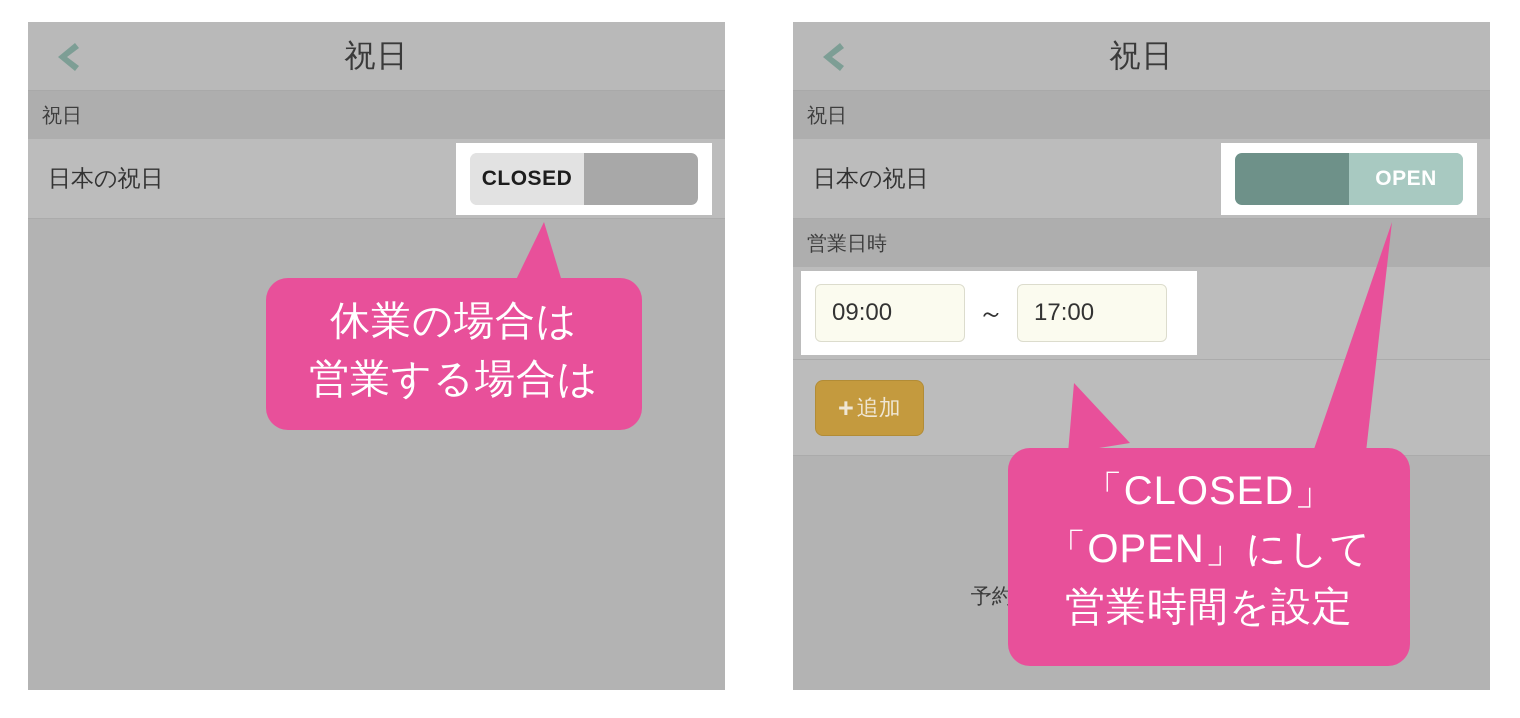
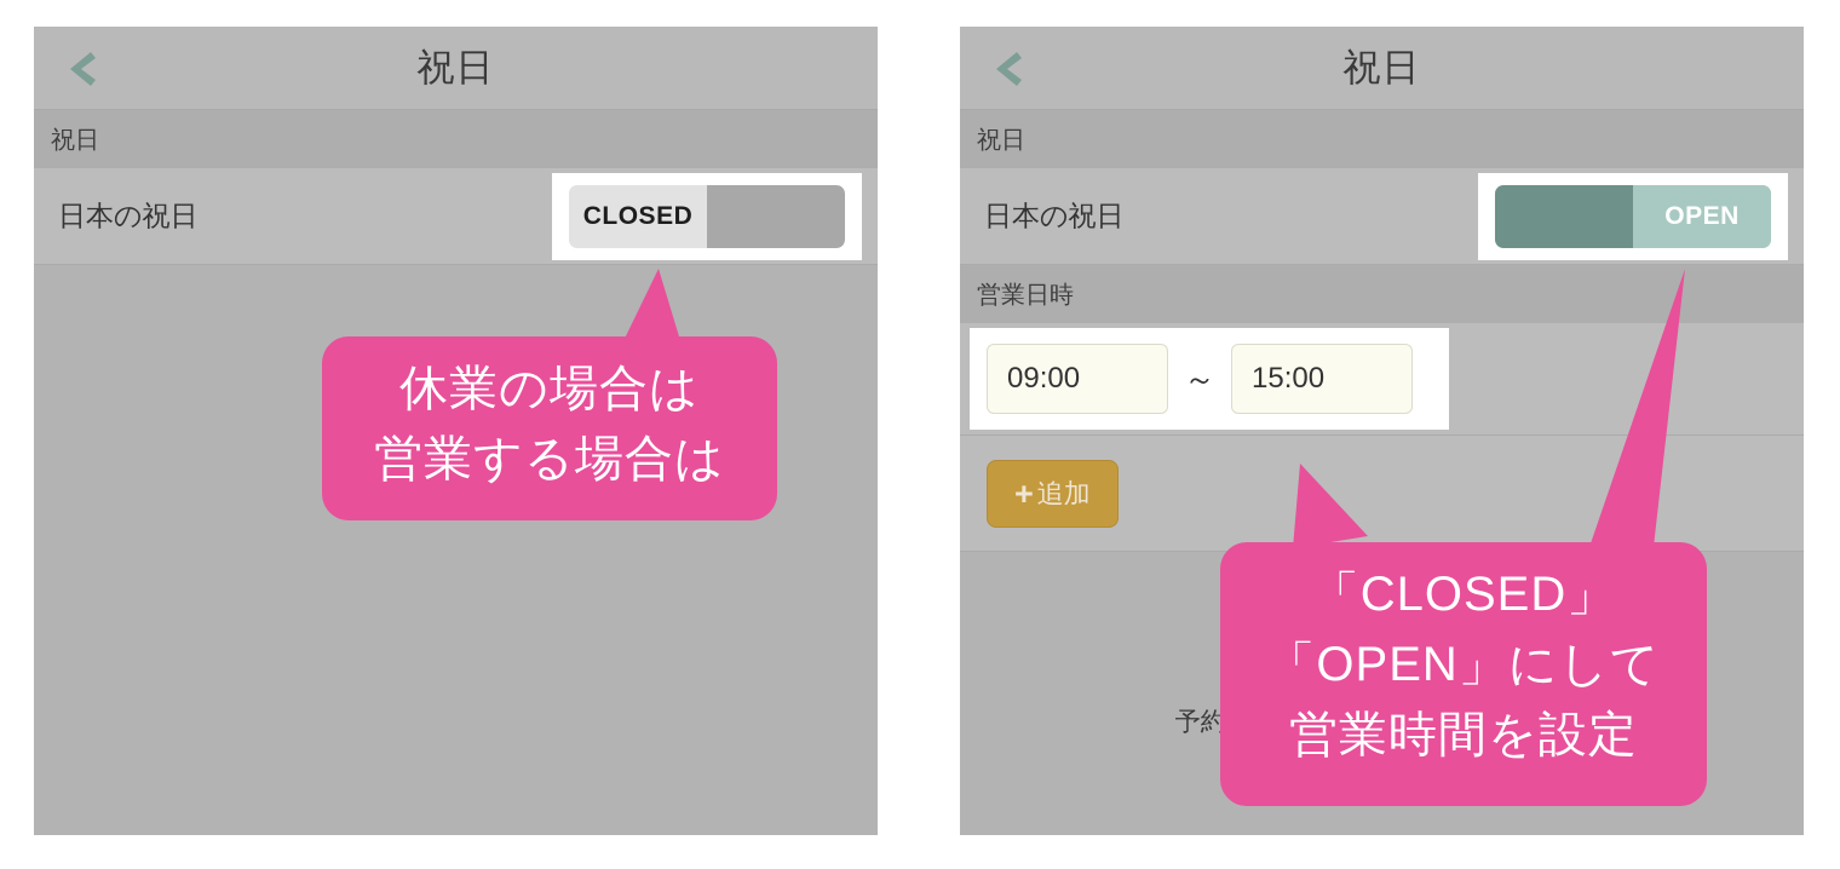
  祝日
  祝日
  日本の祝日
  CLOSED
  休業の場合は
  営業する場合は
  祝日
  祝日
  日本の祝日
  OPEN
  営業日時
  09:00
  ～
- 17:00
+ 15:00
  +
  追加
  「CLOSED」
  「OPEN」にして
  営業時間を設定
